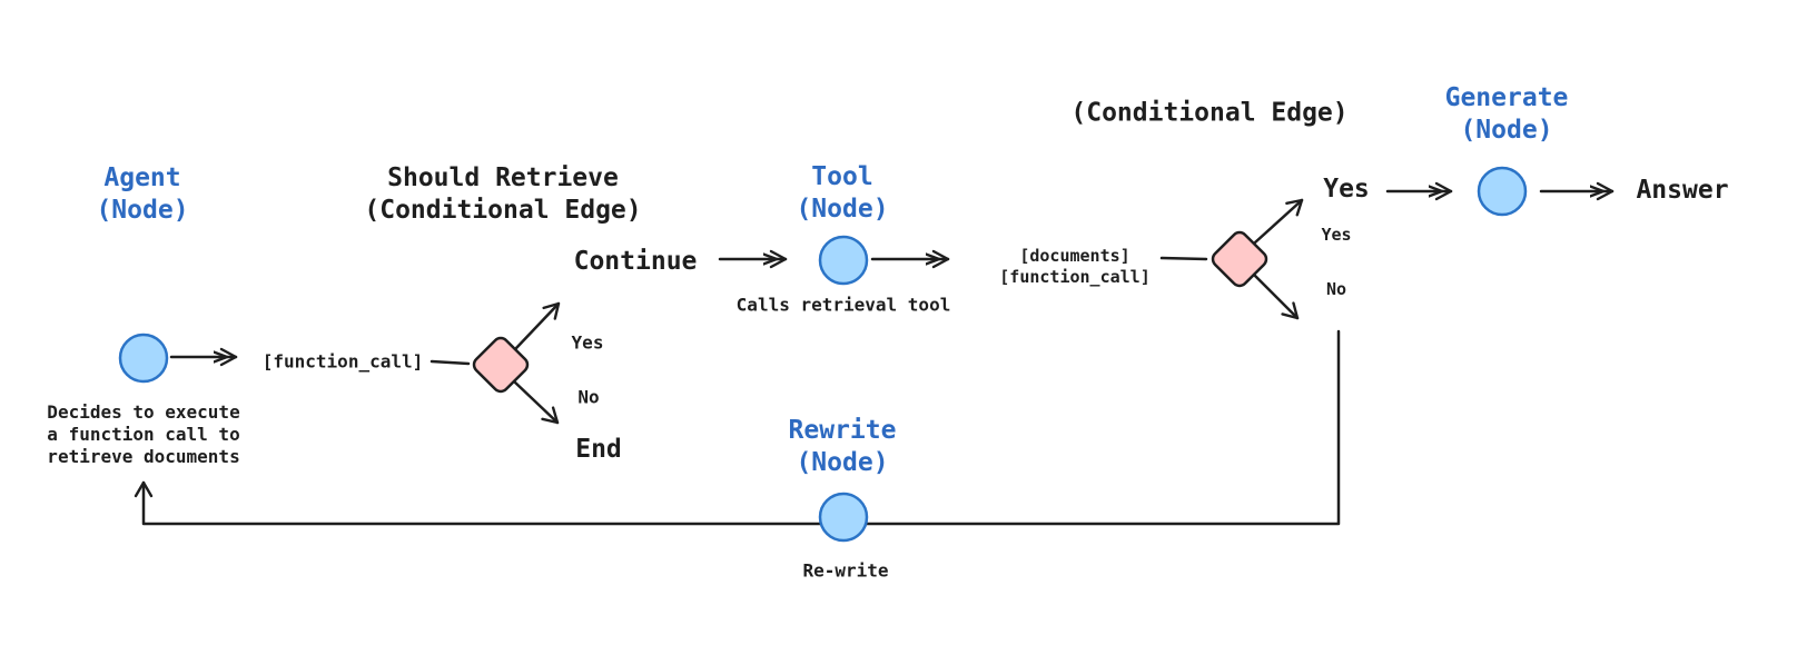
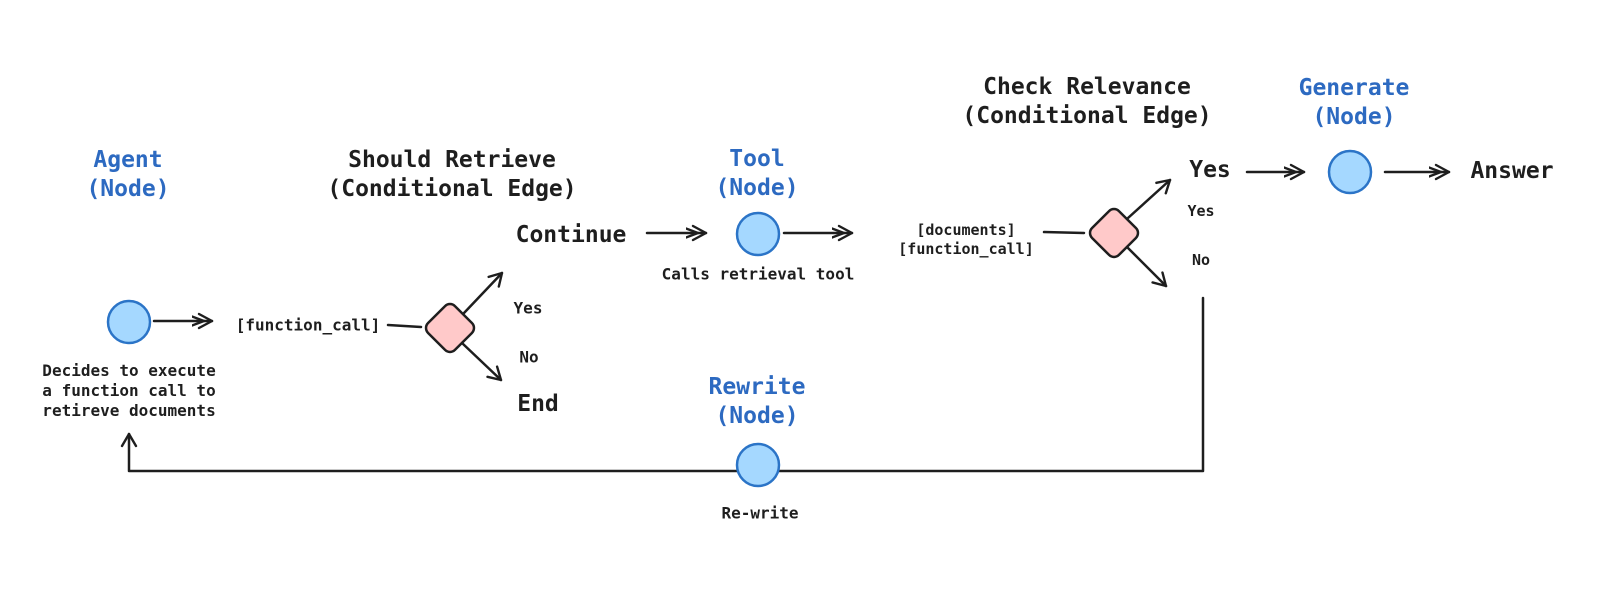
  Agent
  (Node)
  Should Retrieve
  (Conditional Edge)
  Tool
  (Node)
+ Check Relevance
  (Conditional Edge)
  Generate
  (Node)
  Rewrite
  (Node)
  [function_call]
  [documents]
  [function_call]
  Continue
  End
  Yes
  No
  Yes
  Yes
  No
  Answer
  Re-write
  Decides to execute
  a function call to
  retireve documents
  Calls retrieval tool
